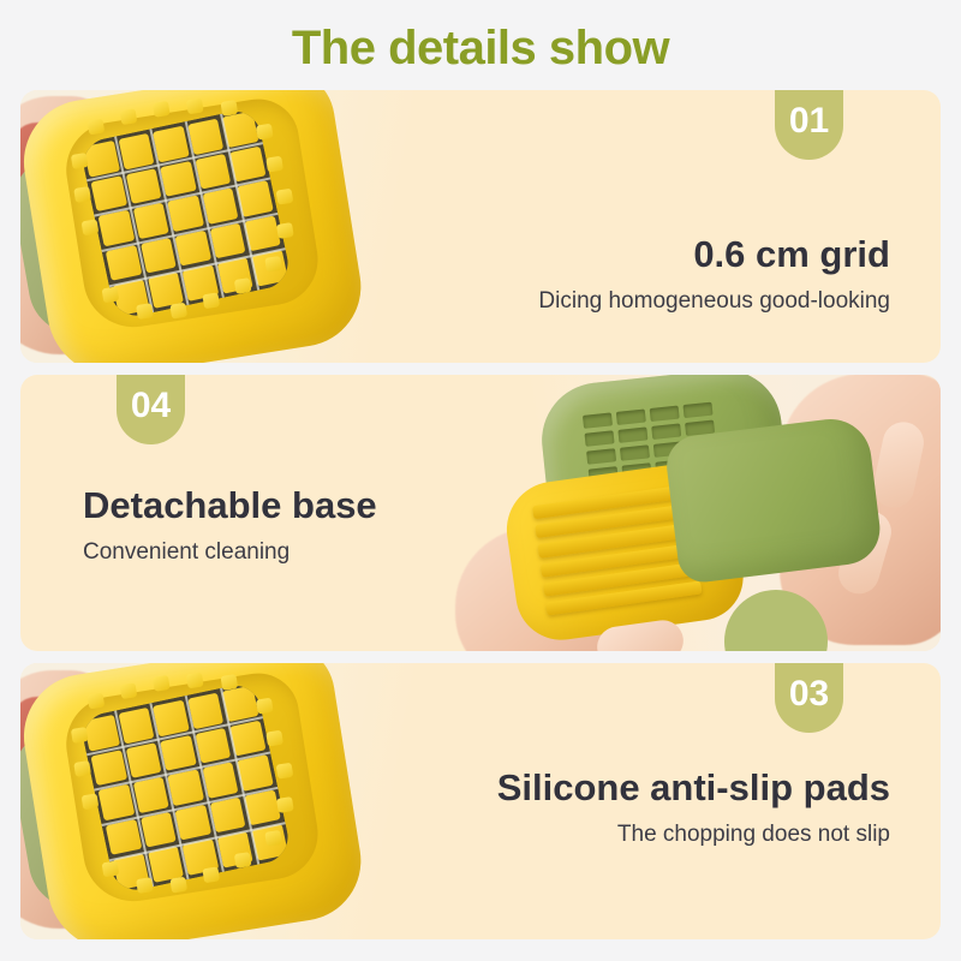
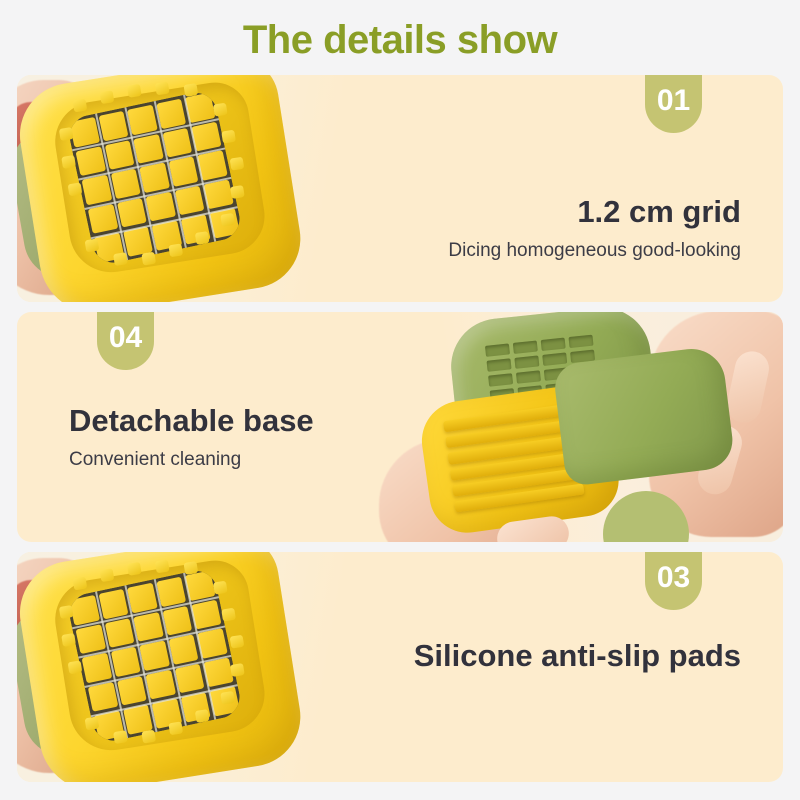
  The details show
  01
- 0.6 cm grid
+ 1.2 cm grid
  Dicing homogeneous good-looking
  04
  Detachable base
  Convenient cleaning
  03
  Silicone anti-slip pads
- The chopping does not slip
